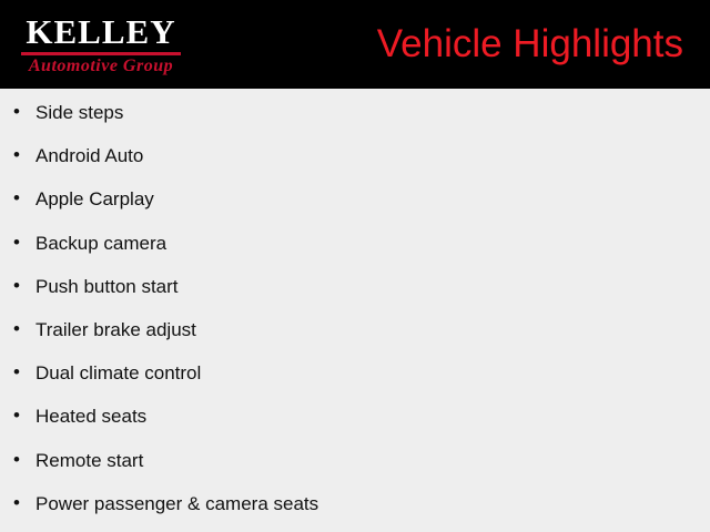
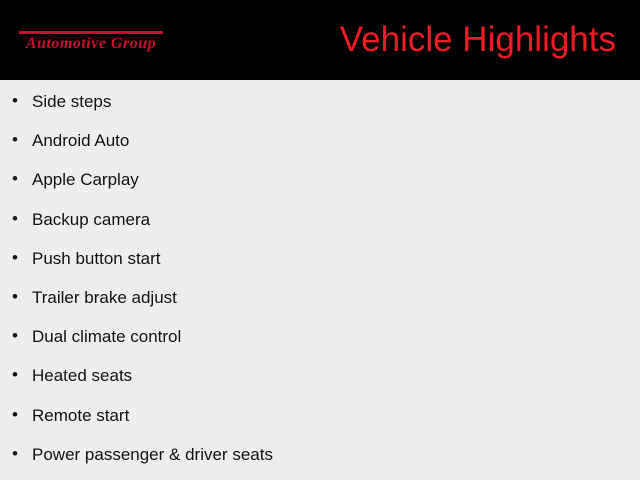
- KELLEY
  Automotive Group
  Vehicle Highlights
  Side steps
  Android Auto
  Apple Carplay
  Backup camera
  Push button start
  Trailer brake adjust
  Dual climate control
  Heated seats
  Remote start
- Power passenger & camera seats
+ Power passenger & driver seats
